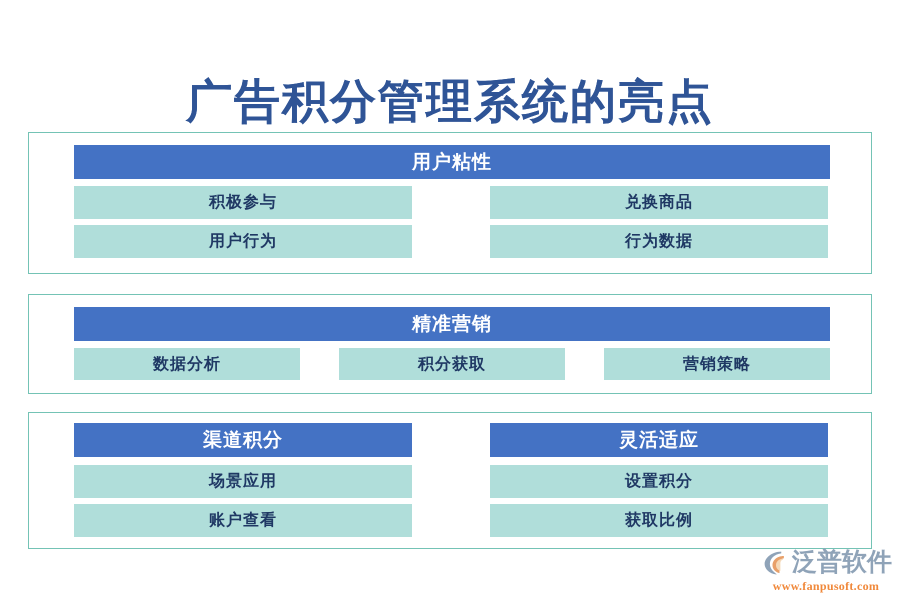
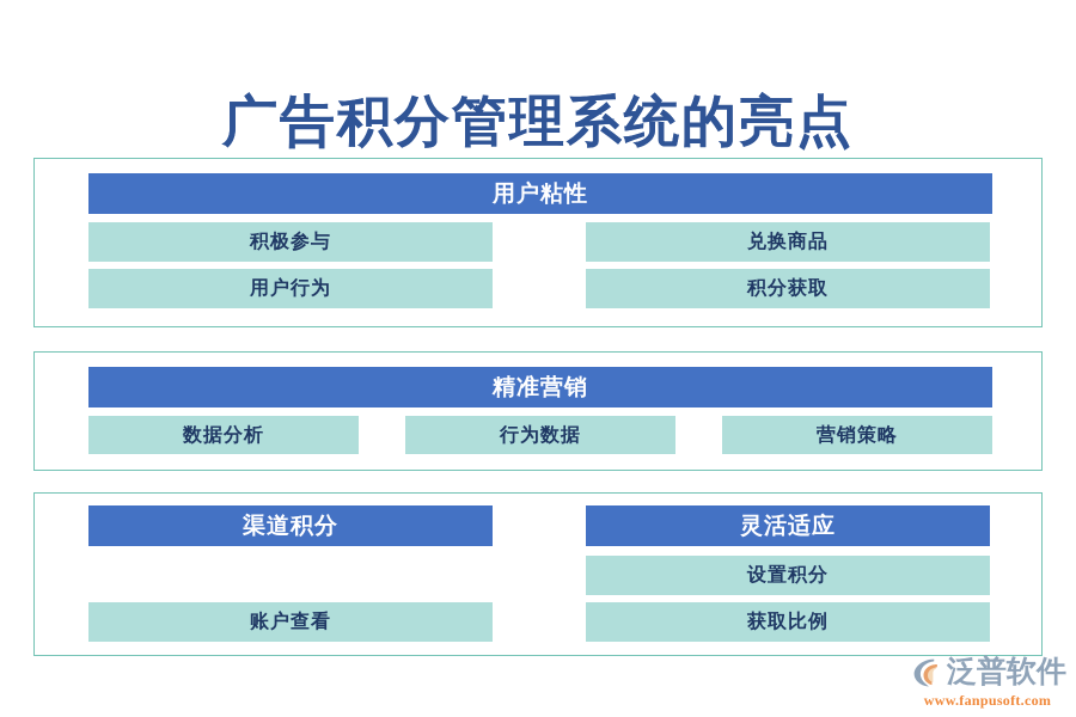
  广告积分管理系统的亮点
  用户粘性
  积极参与
  兑换商品
  用户行为
- 行为数据
+ 积分获取
  精准营销
  数据分析
- 积分获取
+ 行为数据
  营销策略
  渠道积分
  灵活适应
- 场景应用
  账户查看
  设置积分
  获取比例
  泛普软件
  www.fanpusoft.com
